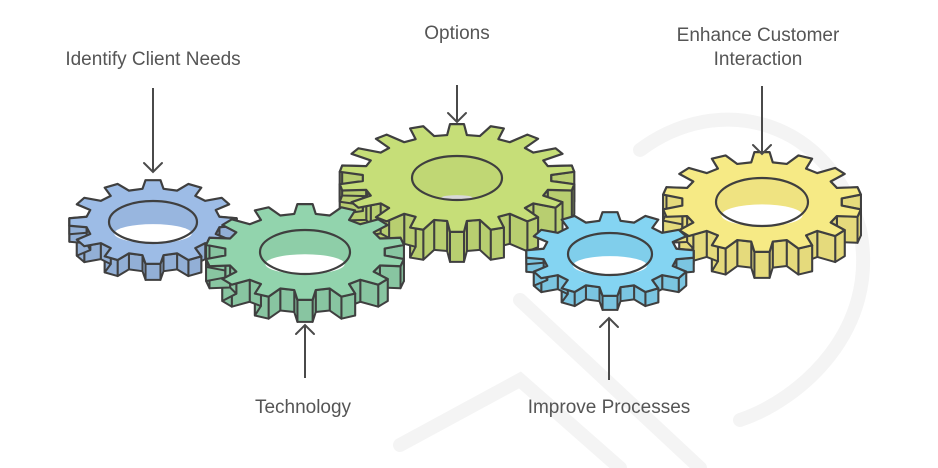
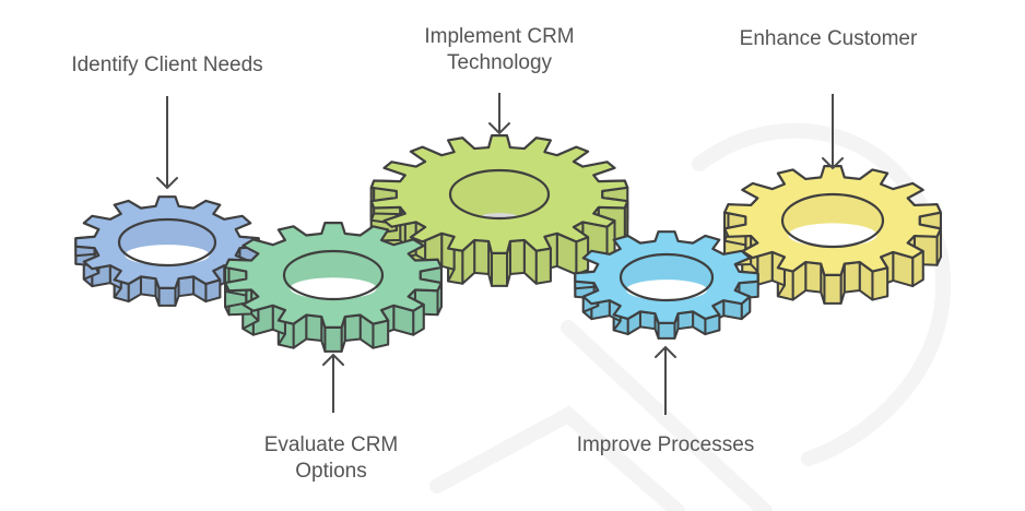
  Identify Client Needs
+ Evaluate CRM
- Technology
+ Options
+ Implement CRM
- Options
+ Technology
  Improve Processes
  Enhance Customer
- Interaction
